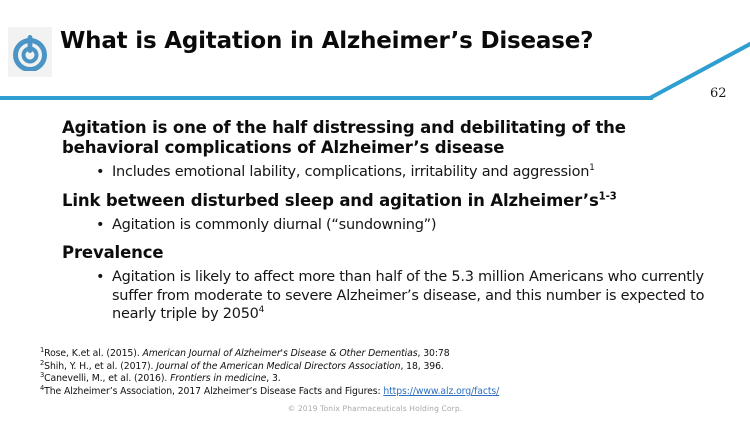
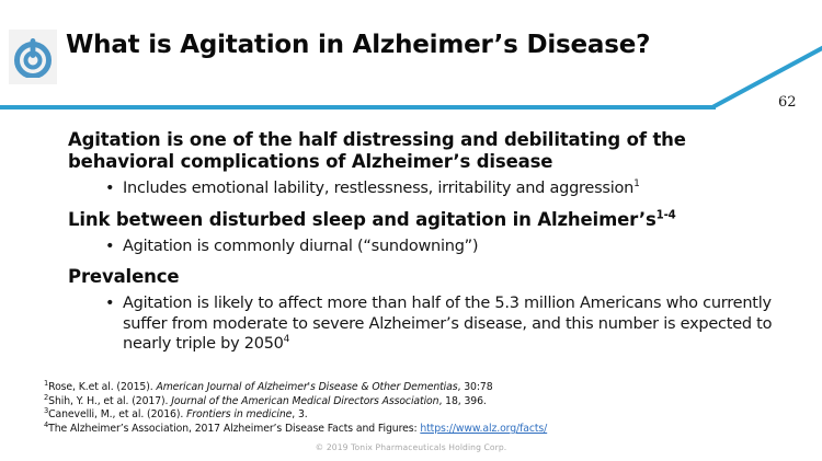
  What is Agitation in Alzheimer’s Disease?
  62
  Agitation is one of the half distressing and debilitating of the behavioral complications of Alzheimer’s disease
  •
- Includes emotional lability, complications, irritability and aggression1
+ Includes emotional lability, restlessness, irritability and aggression1
- Link between disturbed sleep and agitation in Alzheimer’s1-3
+ Link between disturbed sleep and agitation in Alzheimer’s1-4
  •
  Agitation is commonly diurnal (“sundowning”)
  Prevalence
  •
  Agitation is likely to affect more than half of the 5.3 million Americans who currently suffer from moderate to severe Alzheimer’s disease, and this number is expected to nearly triple by 20504
  1Rose, K.et al. (2015). American Journal of Alzheimer's Disease & Other Dementias, 30:78
  2Shih, Y. H., et al. (2017). Journal of the American Medical Directors Association, 18, 396.
  3Canevelli, M., et al. (2016). Frontiers in medicine, 3.
  4The Alzheimer’s Association, 2017 Alzheimer’s Disease Facts and Figures: https://www.alz.org/facts/
  © 2019 Tonix Pharmaceuticals Holding Corp.
